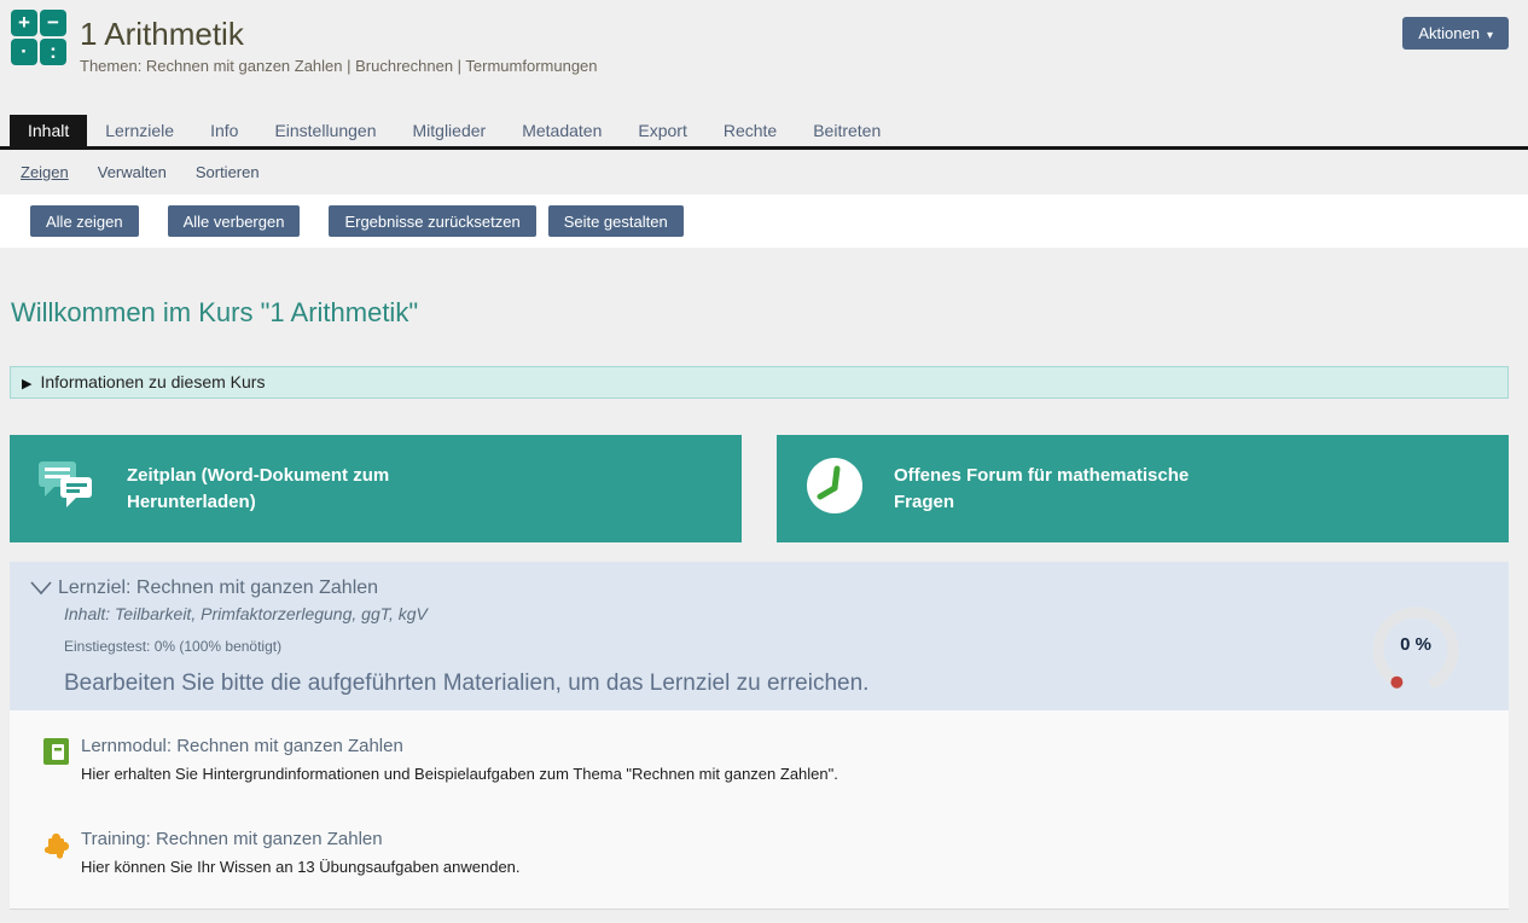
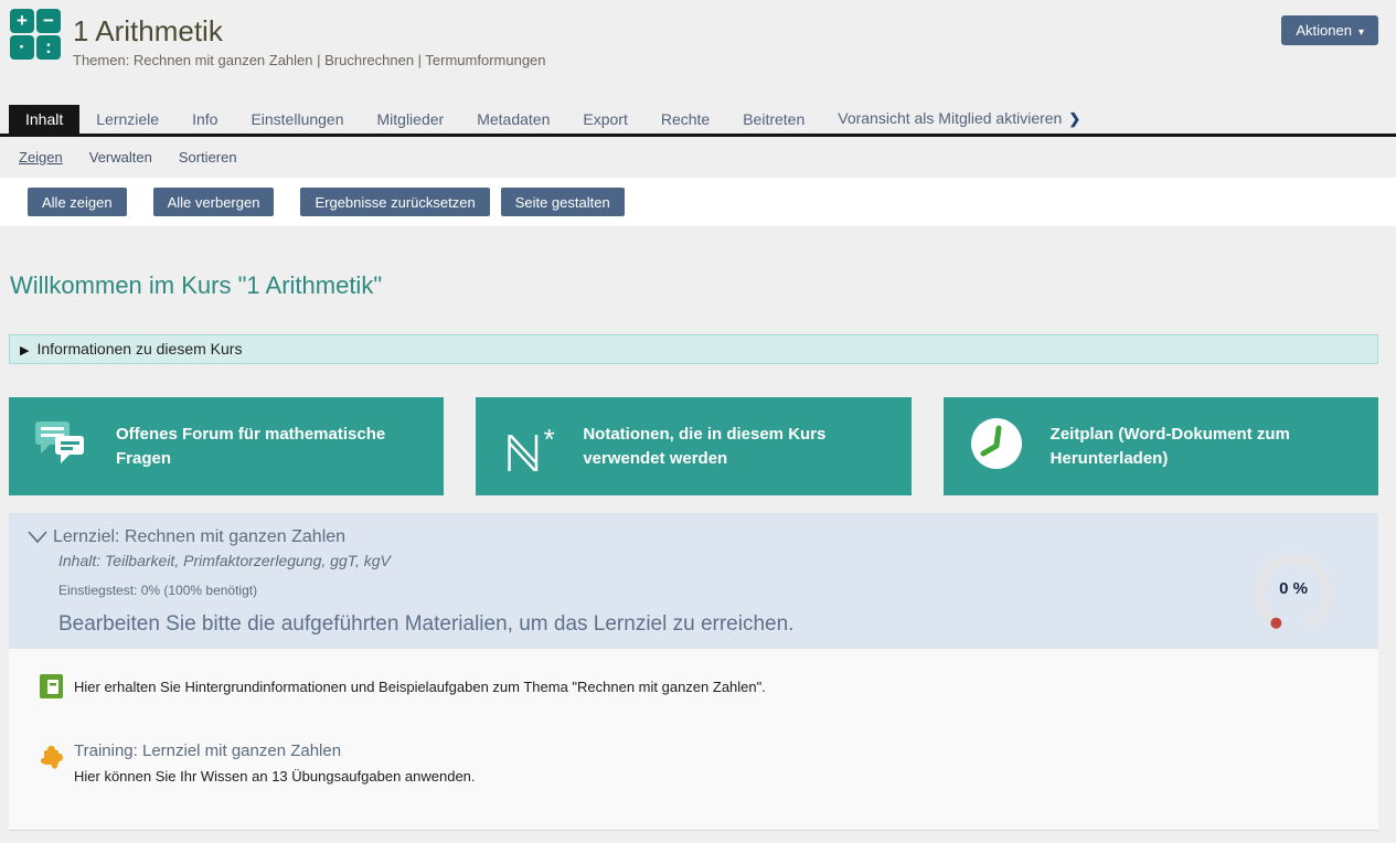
  +
  −
  ·
  :
  1 Arithmetik
  Themen: Rechnen mit ganzen Zahlen | Bruchrechnen | Termumformungen
  Aktionen ▾
  Inhalt
  Lernziele
  Info
  Einstellungen
  Mitglieder
  Metadaten
  Export
  Rechte
  Beitreten
+ Voransicht als Mitglied aktivieren ❯
  Zeigen
  Verwalten
  Sortieren
  Alle zeigen
  Alle verbergen
  Ergebnisse zurücksetzen
  Seite gestalten
  Willkommen im Kurs "1 Arithmetik"
  ▶ Informationen zu diesem Kurs
- Zeitplan (Word-Dokument zum Herunterladen)
+ Offenes Forum für mathematische Fragen
+ ℕ*
+ Notationen, die in diesem Kurs verwendet werden
- Offenes Forum für mathematische Fragen
+ Zeitplan (Word-Dokument zum Herunterladen)
  Lernziel: Rechnen mit ganzen Zahlen
  Inhalt: Teilbarkeit, Primfaktorzerlegung, ggT, kgV
  Einstiegstest: 0% (100% benötigt)
  Bearbeiten Sie bitte die aufgeführten Materialien, um das Lernziel zu erreichen.
  0 %
- Lernmodul: Rechnen mit ganzen Zahlen
  Hier erhalten Sie Hintergrundinformationen und Beispielaufgaben zum Thema "Rechnen mit ganzen Zahlen".
- Training: Rechnen mit ganzen Zahlen
+ Training: Lernziel mit ganzen Zahlen
  Hier können Sie Ihr Wissen an 13 Übungsaufgaben anwenden.
